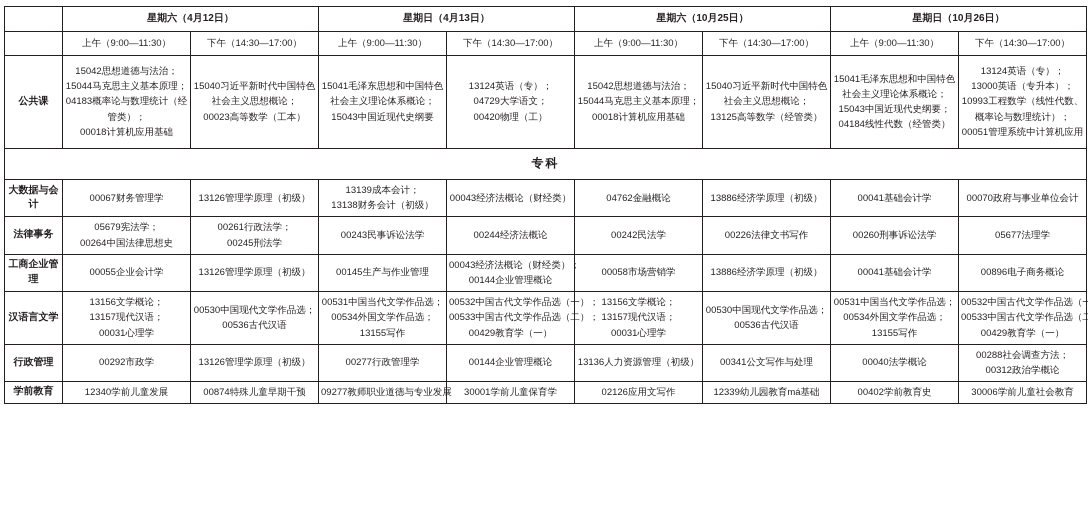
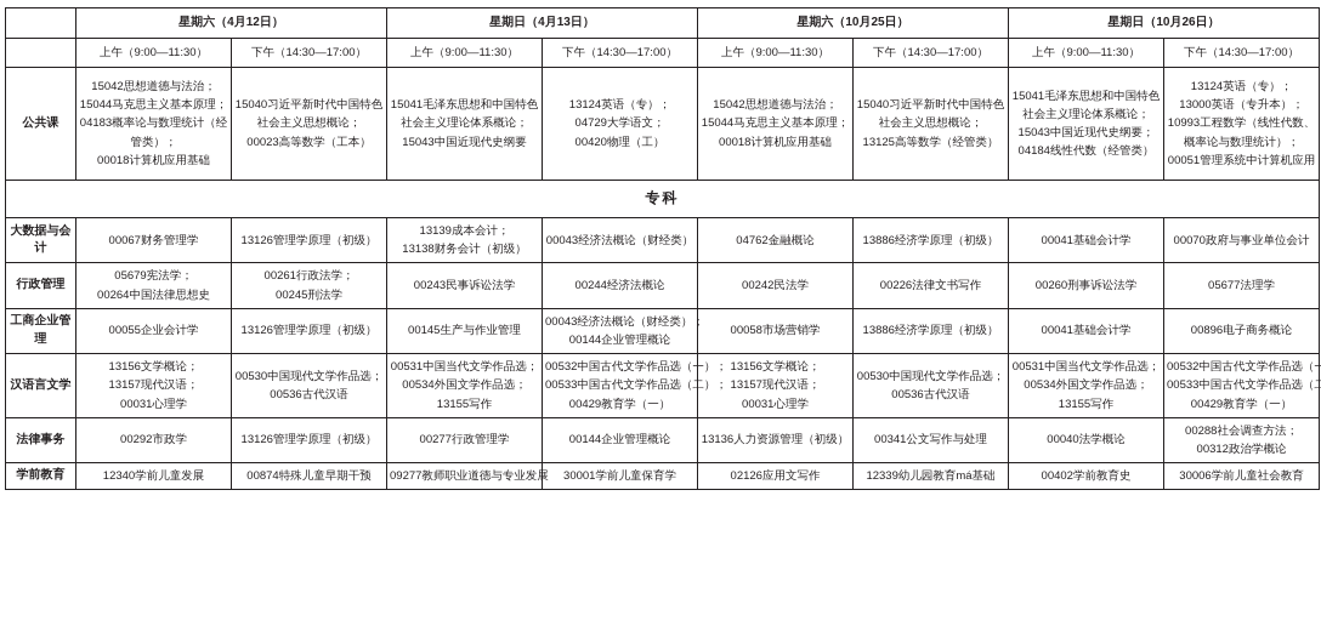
  	星期六（4月12日）	星期日（4月13日）	星期六（10月25日）	星期日（10月26日）
  	上午（9:00—11:30）	下午（14:30—17:00）	上午（9:00—11:30）	下午（14:30—17:00）	上午（9:00—11:30）	下午（14:30—17:00）	上午（9:00—11:30）	下午（14:30—17:00）
  公共课	15042思想道德与法治；15044马克思主义基本原理；04183概率论与数理统计（经管类）；00018计算机应用基础	15040习近平新时代中国特色社会主义思想概论；00023高等数学（工本）	15041毛泽东思想和中国特色社会主义理论体系概论；15043中国近现代史纲要	13124英语（专）；04729大学语文；00420物理（工）	15042思想道德与法治；15044马克思主义基本原理；00018计算机应用基础	15040习近平新时代中国特色社会主义思想概论；13125高等数学（经管类）	15041毛泽东思想和中国特色社会主义理论体系概论；15043中国近现代史纲要；04184线性代数（经管类）	13124英语（专）；13000英语（专升本）；10993工程数学（线性代数、概率论与数理统计）；00051管理系统中计算机应用
  专科
  大数据与会计	00067财务管理学	13126管理学原理（初级）	13139成本会计；13138财务会计（初级）	00043经济法概论（财经类）	04762金融概论	13886经济学原理（初级）	00041基础会计学	00070政府与事业单位会计
- 法律事务	05679宪法学；00264中国法律思想史	00261行政法学；00245刑法学	00243民事诉讼法学	00244经济法概论	00242民法学	00226法律文书写作	00260刑事诉讼法学	05677法理学
+ 行政管理	05679宪法学；00264中国法律思想史	00261行政法学；00245刑法学	00243民事诉讼法学	00244经济法概论	00242民法学	00226法律文书写作	00260刑事诉讼法学	05677法理学
  工商企业管理	00055企业会计学	13126管理学原理（初级）	00145生产与作业管理	00043经济法概论（财经类）；00144企业管理概论	00058市场营销学	13886经济学原理（初级）	00041基础会计学	00896电子商务概论
  汉语言文学	13156文学概论；13157现代汉语；00031心理学	00530中国现代文学作品选；00536古代汉语	00531中国当代文学作品选；00534外国文学作品选；13155写作	00532中国古代文学作品选（一）；00533中国古代文学作品选（二）；00429教育学（一）	13156文学概论；13157现代汉语；00031心理学	00530中国现代文学作品选；00536古代汉语	00531中国当代文学作品选；00534外国文学作品选；13155写作	00532中国古代文学作品选（一00533中国古代文学作品选（二00429教育学（一）
- 行政管理	00292市政学	13126管理学原理（初级）	00277行政管理学	00144企业管理概论	13136人力资源管理（初级）	00341公文写作与处理	00040法学概论	00288社会调查方法；00312政治学概论
+ 法律事务	00292市政学	13126管理学原理（初级）	00277行政管理学	00144企业管理概论	13136人力资源管理（初级）	00341公文写作与处理	00040法学概论	00288社会调查方法；00312政治学概论
  学前教育	12340学前儿童发展	00874特殊儿童早期干预	09277教师职业道德与专业发展	30001学前儿童保育学	02126应用文写作	12339幼儿园教育má基础	00402学前教育史	30006学前儿童社会教育
